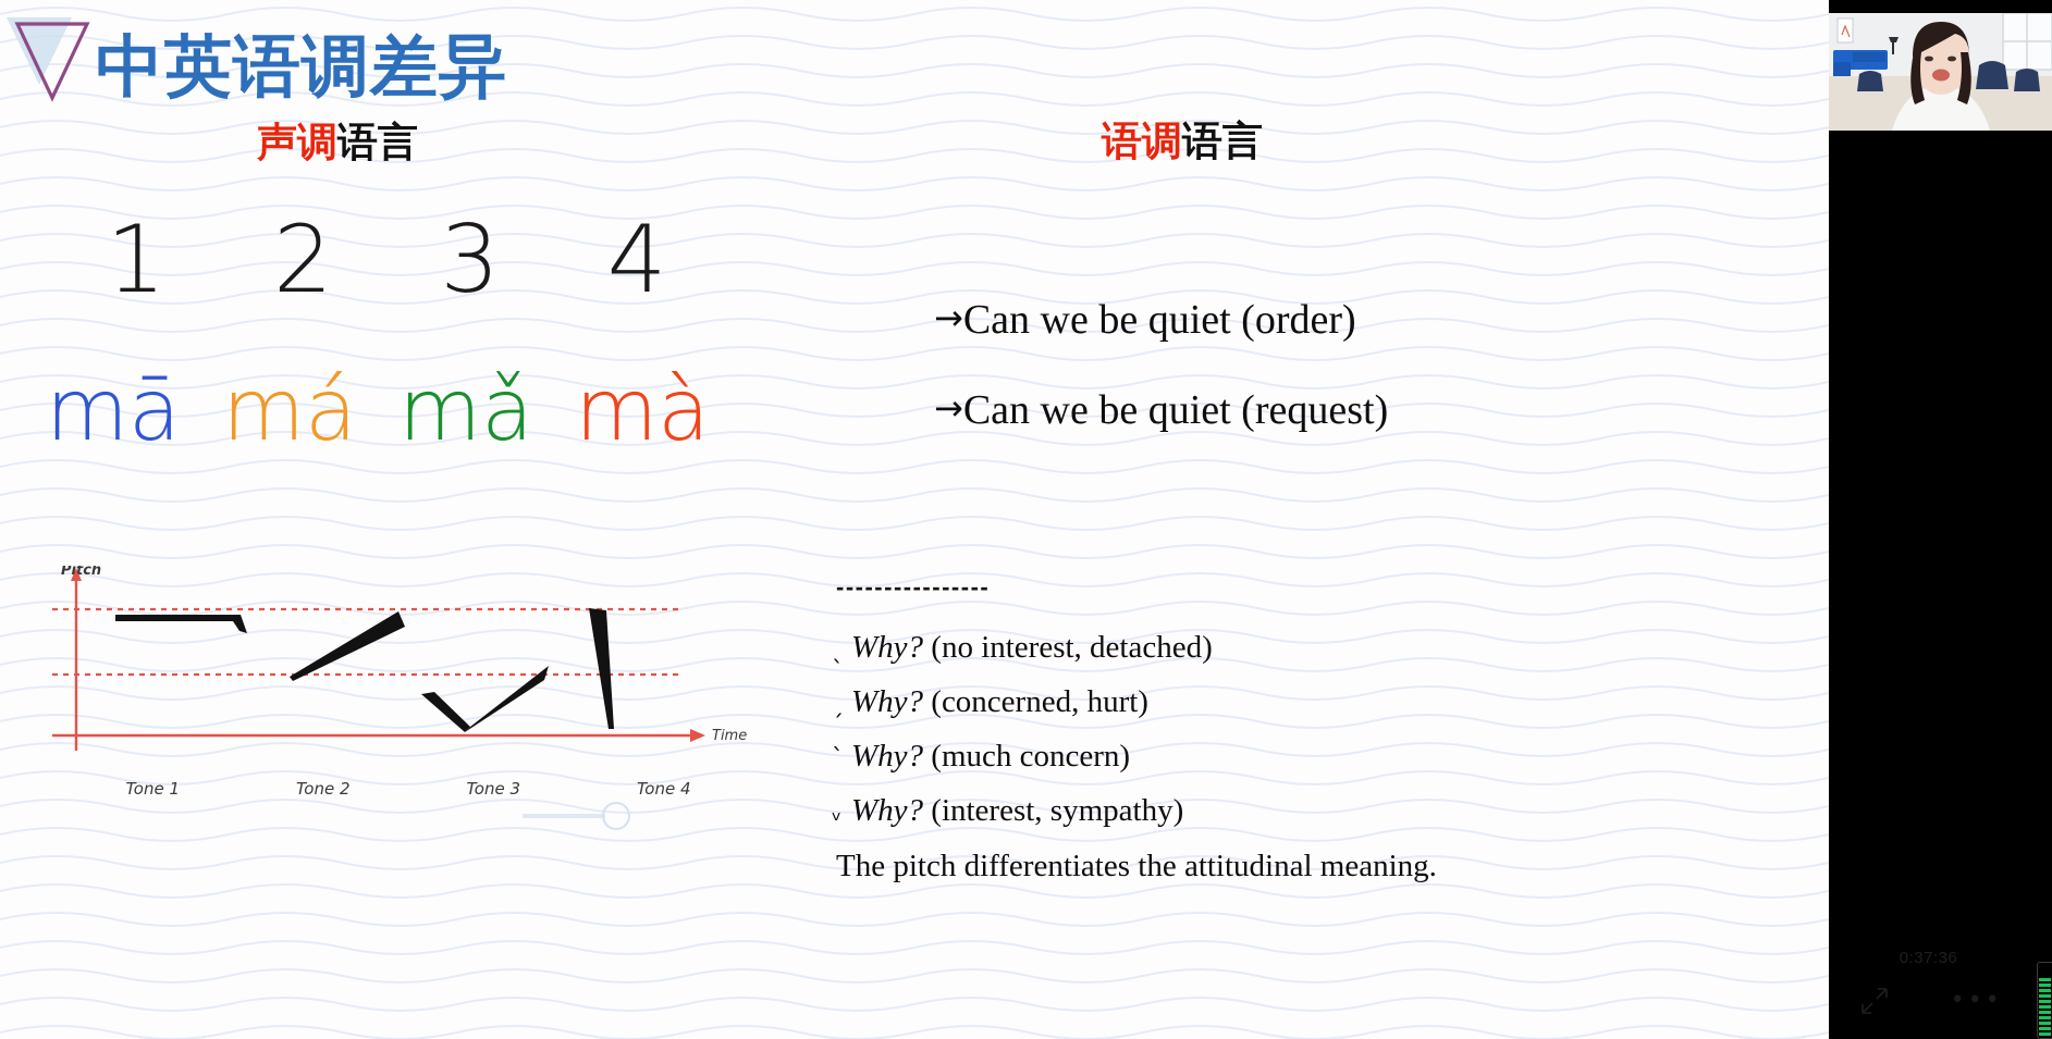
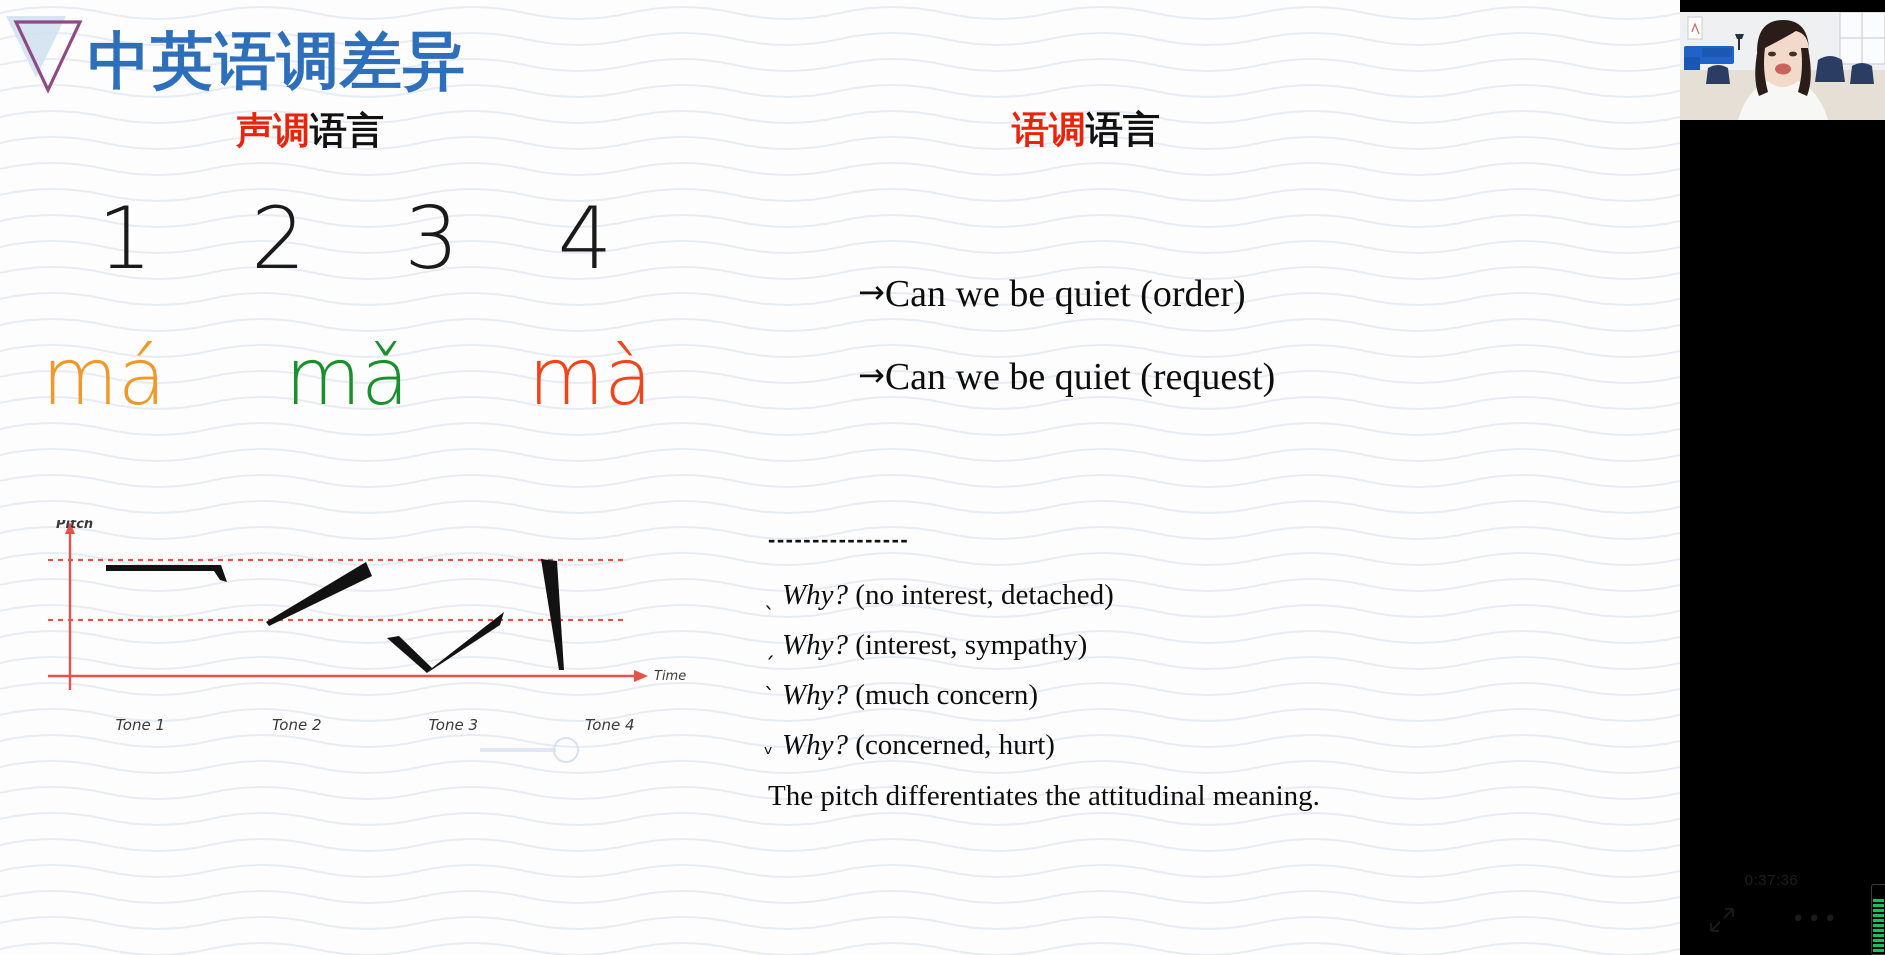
  中英语调差异
  声调语言
  语调语言
  1
  2
  3
  4
- mā
  má
  mǎ
  mà
  Pitch
  Time
  Tone 1
  Tone 2
  Tone 3
  Tone 4
  →Can we be quiet (order)
  →Can we be quiet (request)
  ----------------
  ˎ Why? (no interest, detached)
- ˏ Why? (concerned, hurt)
+ ˏ Why? (interest, sympathy)
  ˋ Why? (much concern)
- ᵥ Why? (interest, sympathy)
+ ᵥ Why? (concerned, hurt)
  The pitch differentiates the attitudinal meaning.
  0:37:36
  •••
